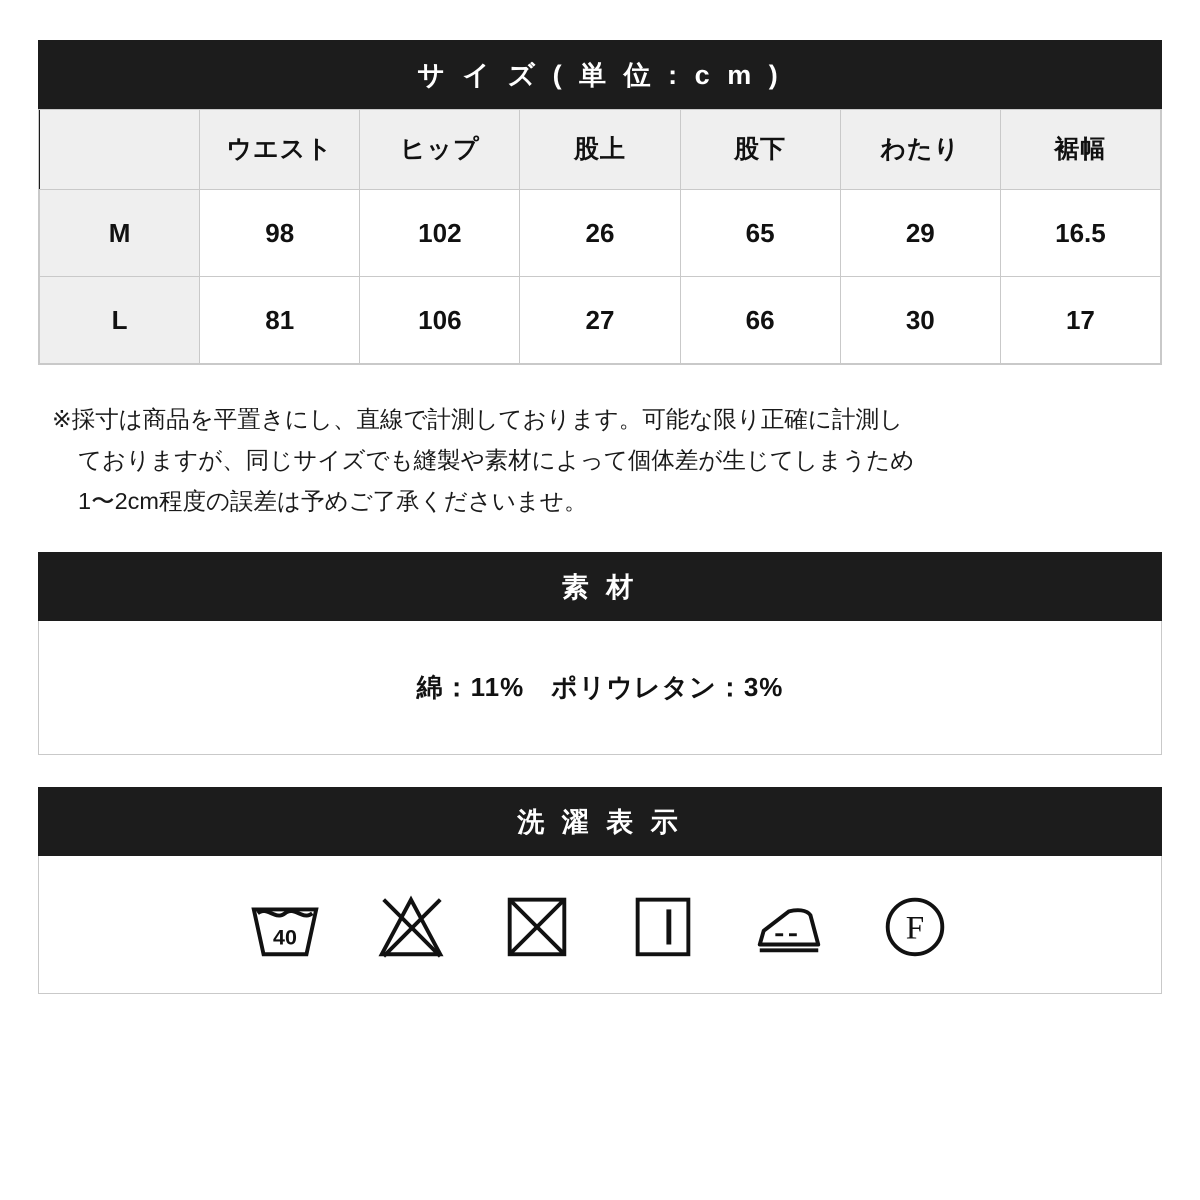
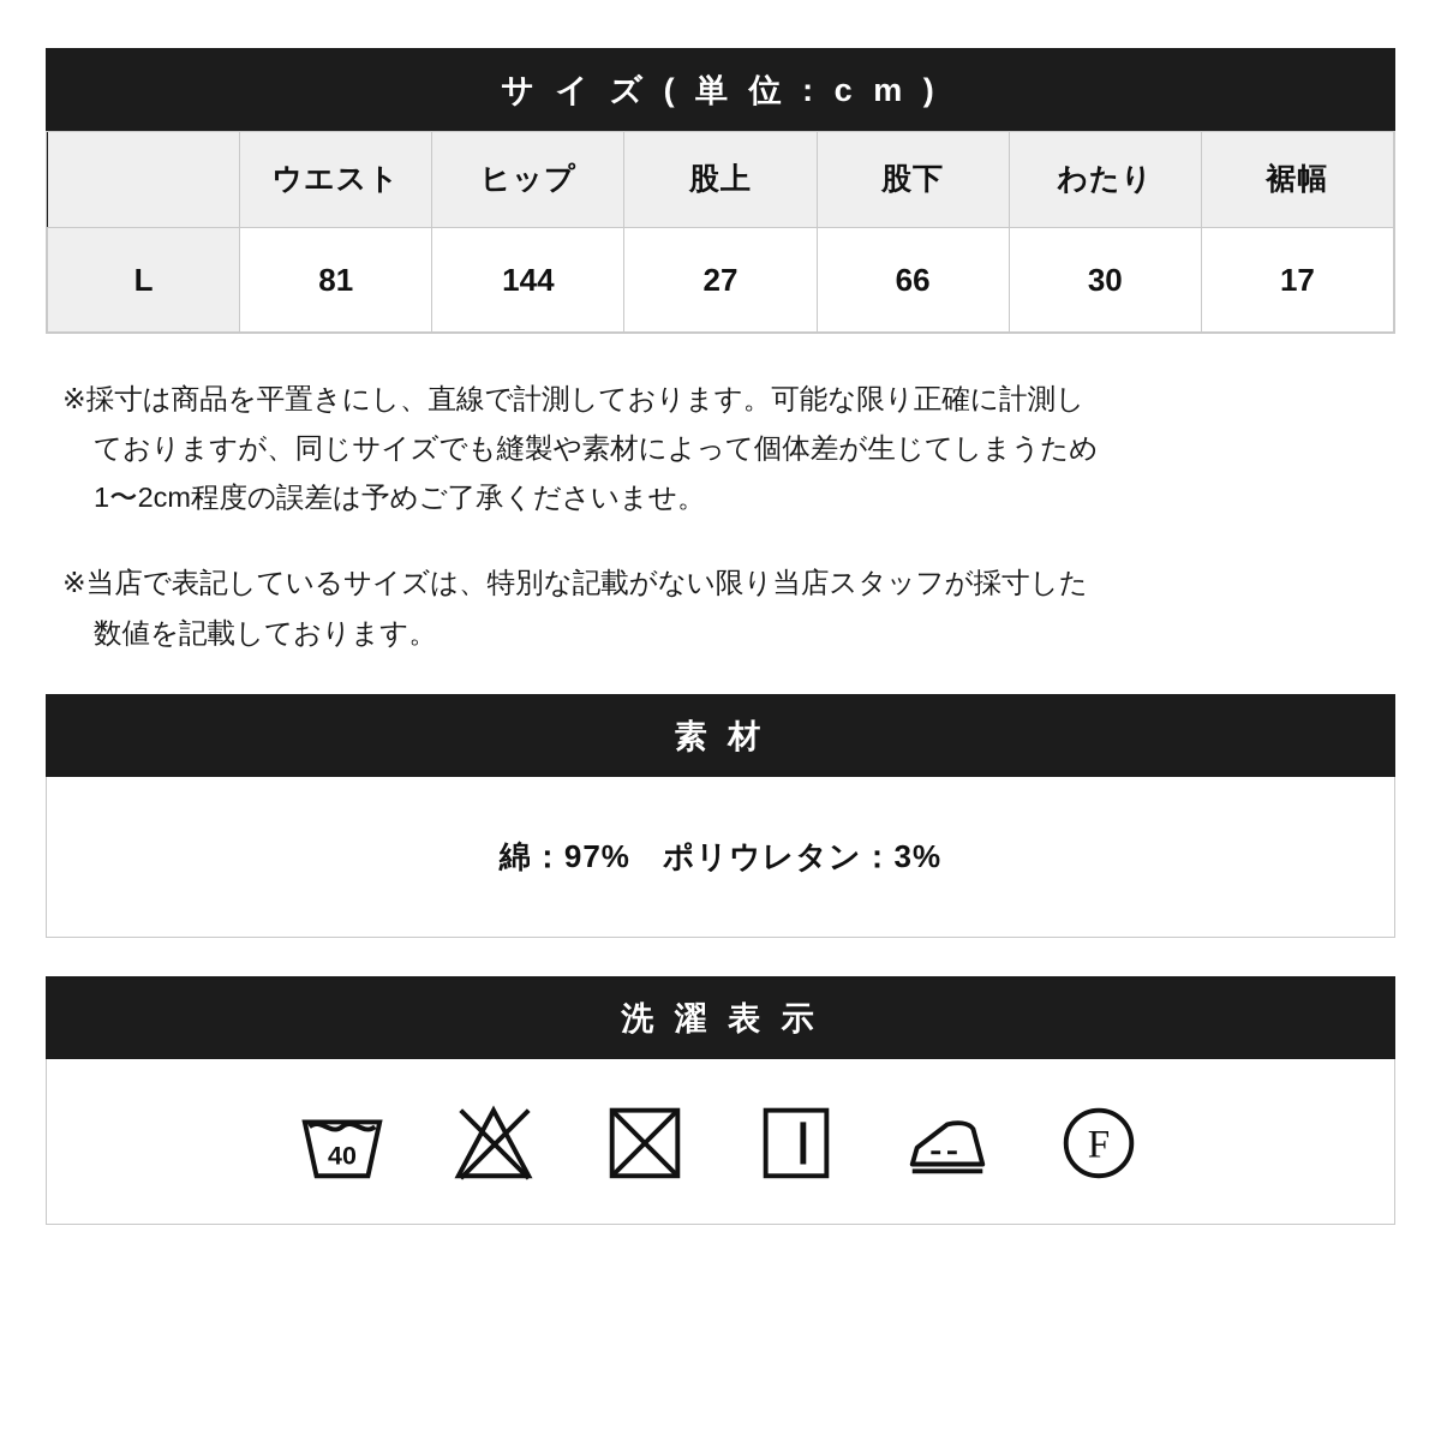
  サ イ ズ ( 単 位 : c m )
  	ウエスト	ヒップ	股上	股下	わたり	裾幅
- M	98	102	26	65	29	16.5
- L	81	106	27	66	30	17
+ L	81	144	27	66	30	17
  ※採寸は商品を平置きにし、直線で計測しております。可能な限り正確に計測し
  ておりますが、同じサイズでも縫製や素材によって個体差が生じてしまうため
  1〜2cm程度の誤差は予めご了承くださいませ。
+ ※当店で表記しているサイズは、特別な記載がない限り当店スタッフが採寸した
+ 数値を記載しております。
  素 材
- 綿：11% ポリウレタン：3%
+ 綿：97% ポリウレタン：3%
  洗 濯 表 示
  40
  F
